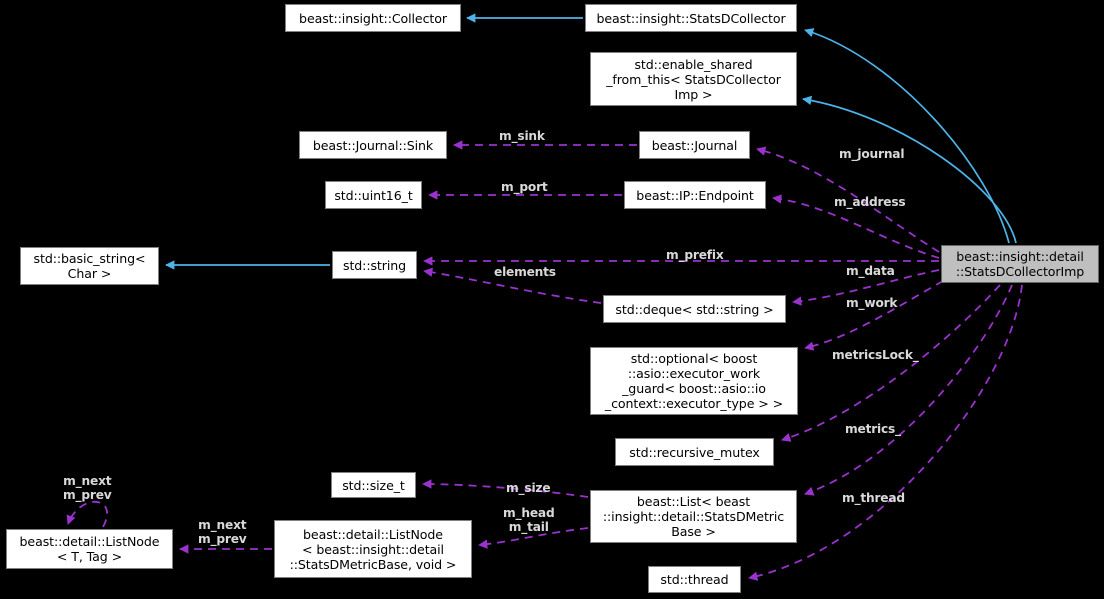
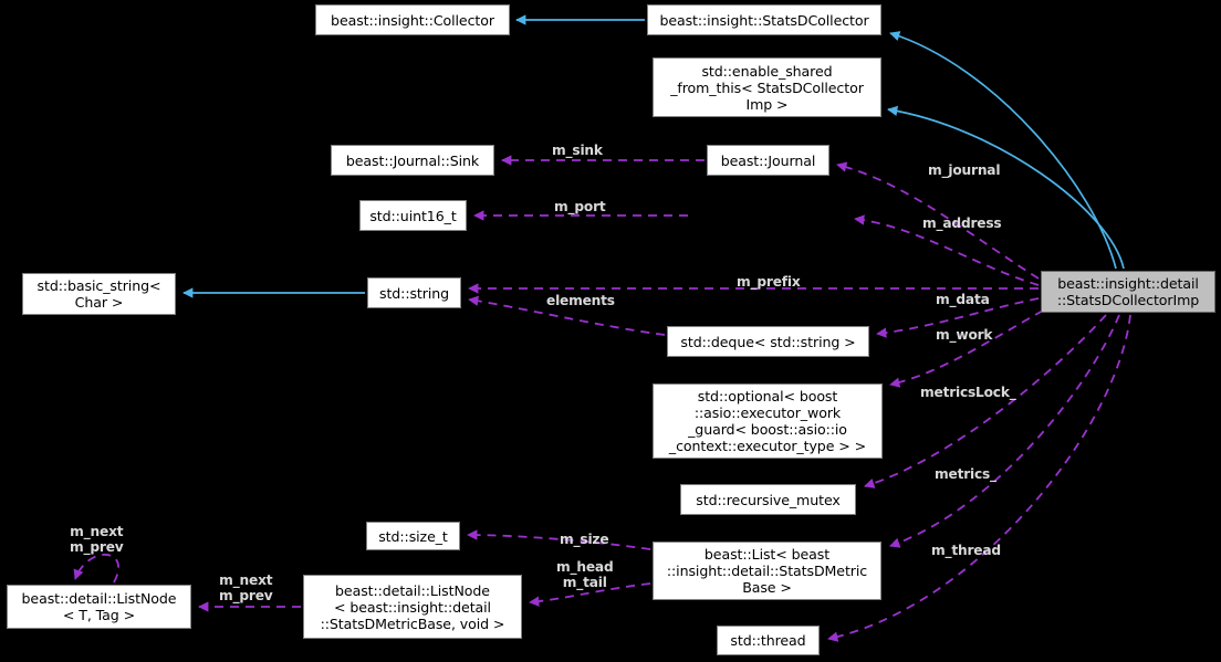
  beast::insight::Collector
  beast::insight::StatsDCollector
  std::enable_shared
  _from_this< StatsDCollector
  Imp >
  beast::Journal::Sink
  beast::Journal
  std::uint16_t
- beast::IP::Endpoint
  std::basic_string<
  Char >
  std::string
  beast::insight::detail
  ::StatsDCollectorImp
  std::deque< std::string >
  std::optional< boost
  ::asio::executor_work
  _guard< boost::asio::io
  _context::executor_type > >
  std::recursive_mutex
  std::size_t
  beast::List< beast
  ::insight::detail::StatsDMetric
  Base >
  beast::detail::ListNode
  < T, Tag >
  beast::detail::ListNode
  < beast::insight::detail
  ::StatsDMetricBase, void >
  std::thread
  m_sink
  m_journal
  m_port
  m_address
  m_prefix
  elements
  m_data
  m_work
  metricsLock_
  metrics_
  m_size
  m_thread
  m_head
  m_tail
  m_next
  m_prev
  m_next
  m_prev
